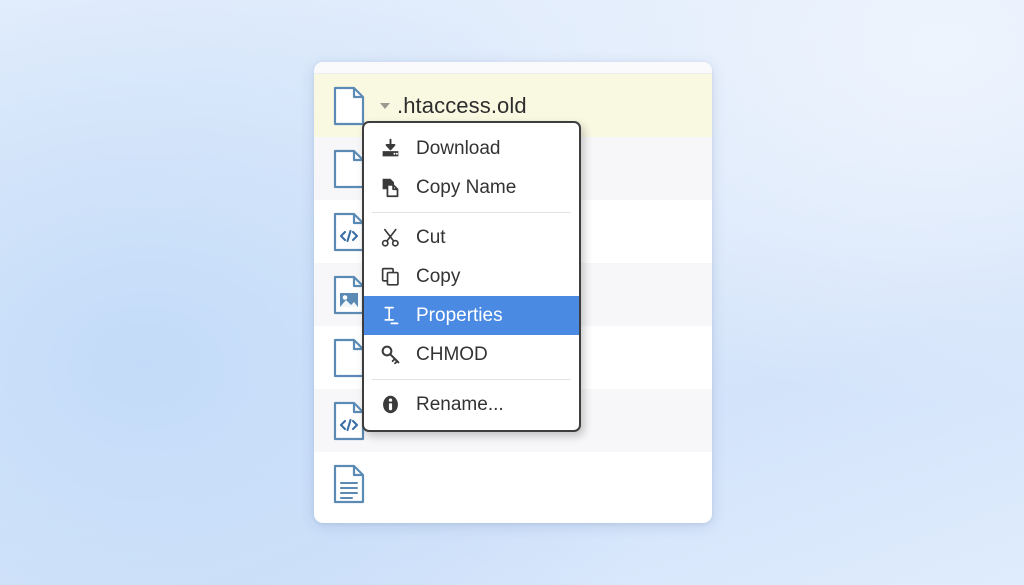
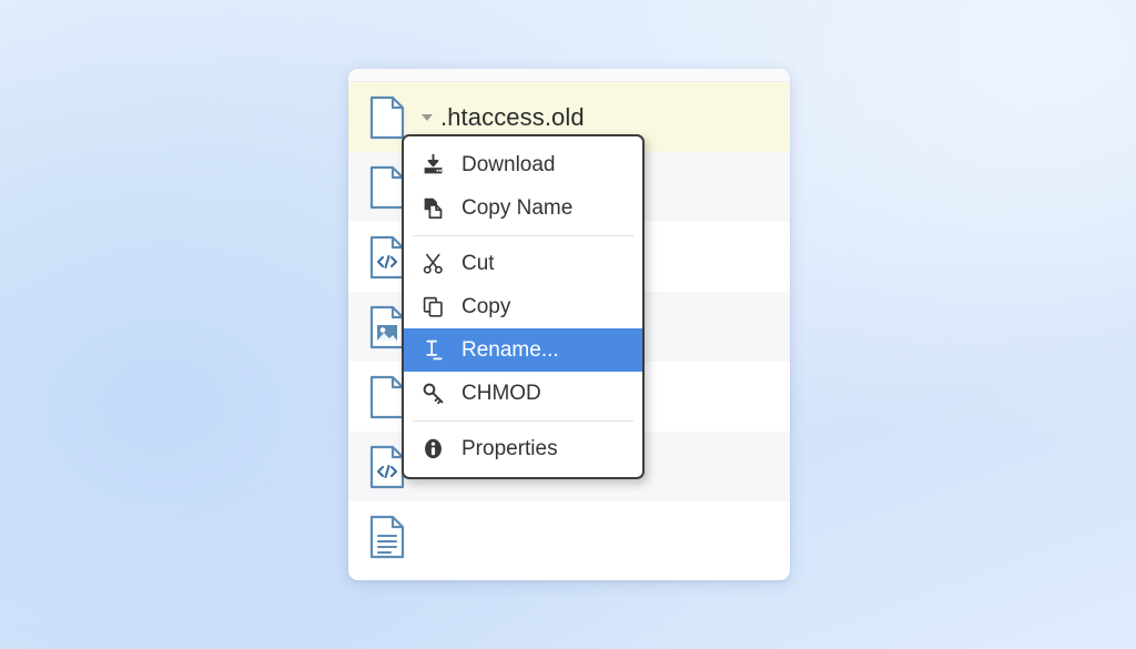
  .htaccess.old
  Download
  Copy Name
  Cut
  Copy
- Properties
+ Rename...
  CHMOD
- Rename...
+ Properties
